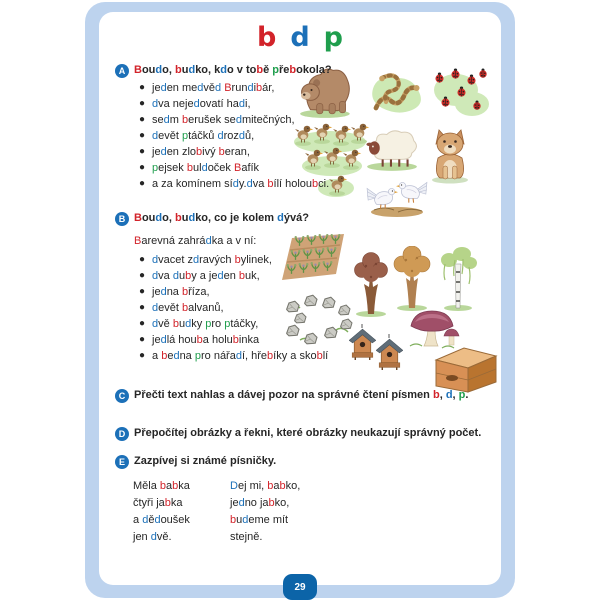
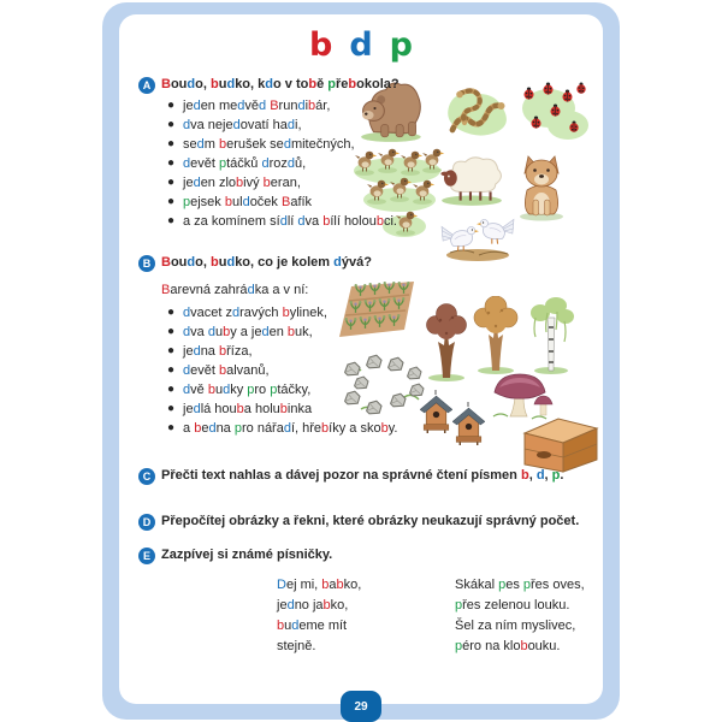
  b d p
  A
  Boudo, budko, kdo v tobě přebokola?
  ●
  jeden medvěd Brundibár,
  ●
  dva nejedovatí hadi,
  ●
  sedm berušek sedmitečných,
  ●
  devět ptáčků drozdů,
  ●
  jeden zlobivý beran,
  ●
  pejsek buldoček Bafík
  ●
- a za komínem sídy.dva bílí holoubci.
+ a za komínem sídlí dva bílí holoubci.
  B
  Boudo, budko, co je kolem dývá?
  Barevná zahrádka a v ní:
  ●
  dvacet zdravých bylinek,
  ●
  dva duby a jeden buk,
  ●
  jedna bříza,
  ●
  devět balvanů,
  ●
  dvě budky pro ptáčky,
  ●
  jedlá houba holubinka
  ●
- a bedna pro nářadí, hřebíky a skoblí
+ a bedna pro nářadí, hřebíky a skoby.
  C
  Přečti text nahlas a dávej pozor na správné čtení písmen b, d, p.
  D
  Přepočítej obrázky a řekni, které obrázky neukazují správný počet.
  E
  Zazpívej si známé písničky.
- Měla babka
- čtyři jabka
- a dědoušek
- jen dvě.
  Dej mi, babko,
  jedno jabko,
  budeme mít
  stejně.
+ Skákal pes přes oves,
+ přes zelenou louku.
+ Šel za ním myslivec,
+ péro na klobouku.
  29
